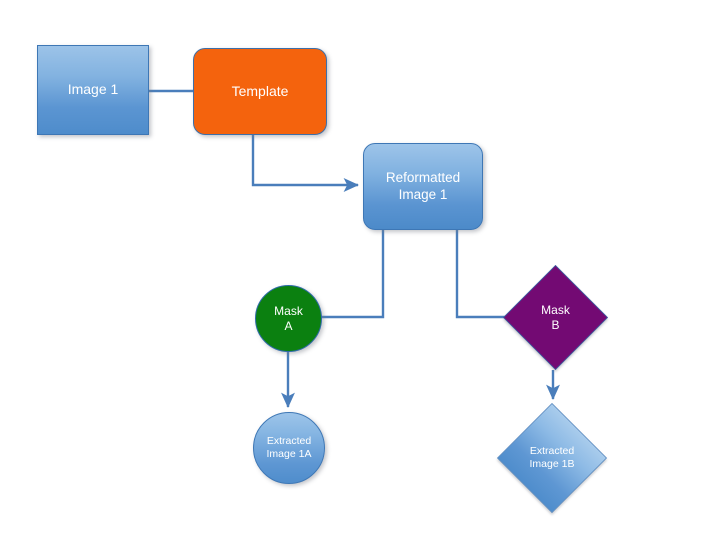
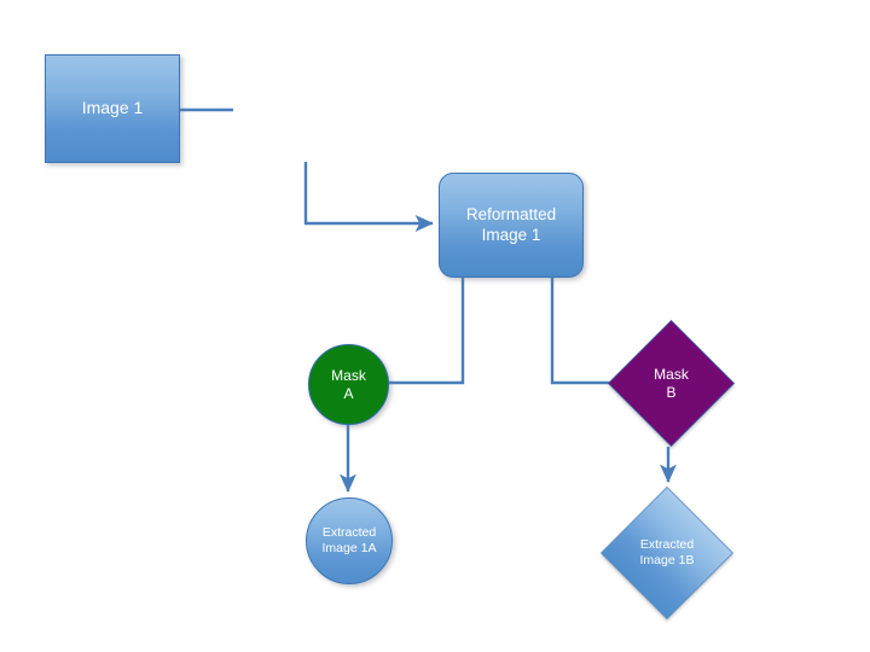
  Image 1
- Template
  Reformatted
  Image 1
  Mask
  A
  Mask
  B
  Extracted
  Image 1A
  Extracted
  Image 1B
